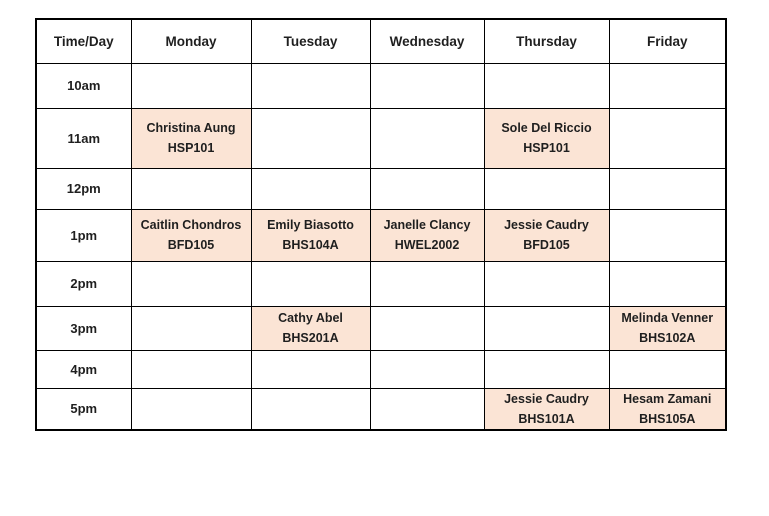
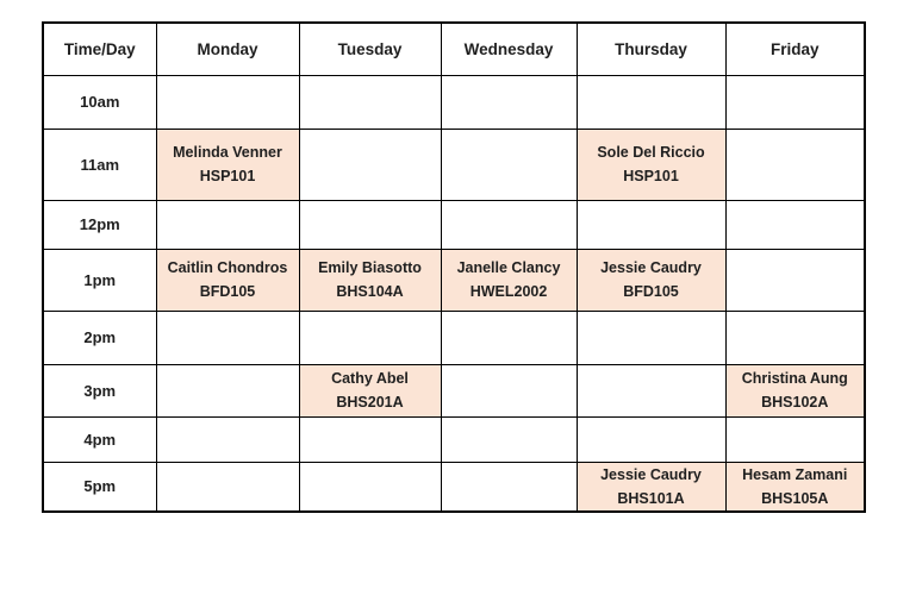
  Time/Day	Monday	Tuesday	Wednesday	Thursday	Friday
  10am
- 11am	Christina AungHSP101			Sole Del RiccioHSP101
+ 11am	Melinda VennerHSP101			Sole Del RiccioHSP101
  12pm
  1pm	Caitlin ChondrosBFD105	Emily BiasottoBHS104A	Janelle ClancyHWEL2002	Jessie CaudryBFD105
  2pm
- 3pm		Cathy AbelBHS201A			Melinda VennerBHS102A
+ 3pm		Cathy AbelBHS201A			Christina AungBHS102A
  4pm
  5pm				Jessie CaudryBHS101A	Hesam ZamaniBHS105A
